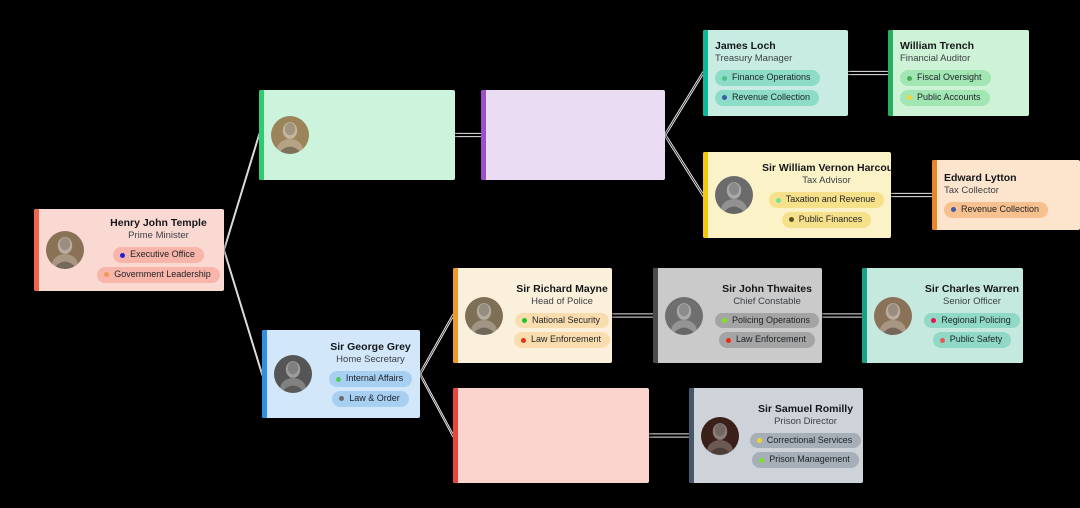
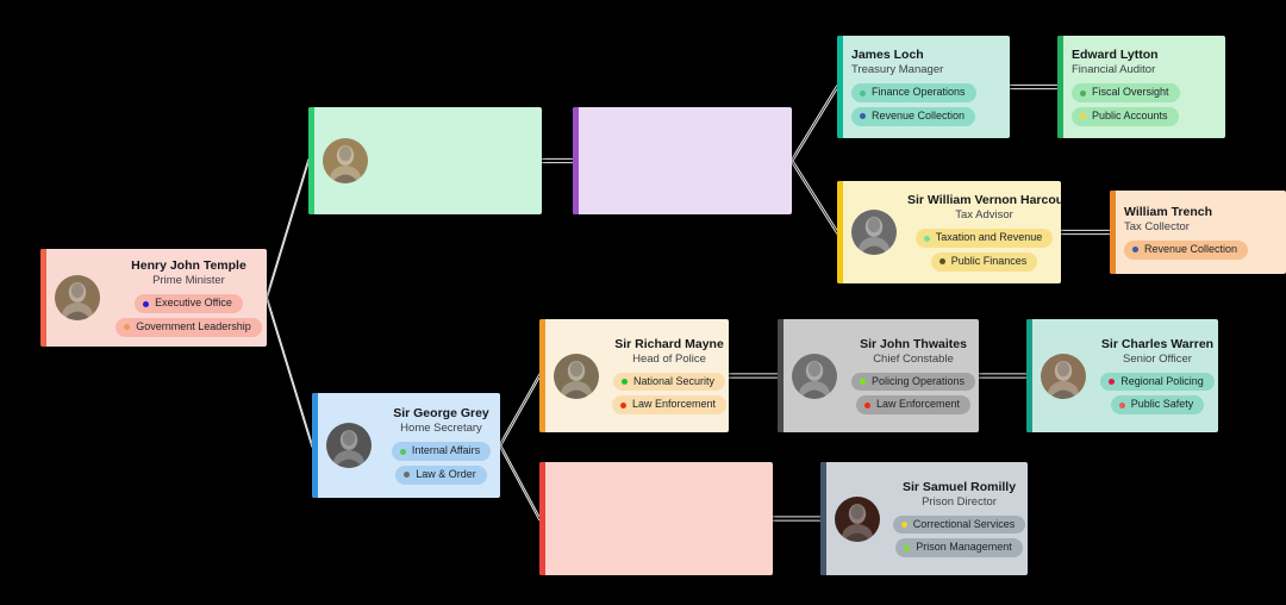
  Henry John Temple
  Prime Minister
  Executive Office
  Government Leadership
  James Loch
  Treasury Manager
  Finance Operations
  Revenue Collection
- William Trench
+ Edward Lytton
  Financial Auditor
  Fiscal Oversight
  Public Accounts
  Sir William Vernon Harcou
  Tax Advisor
  Taxation and Revenue
  Public Finances
- Edward Lytton
+ William Trench
  Tax Collector
  Revenue Collection
  Sir George Grey
  Home Secretary
  Internal Affairs
  Law & Order
  Sir Richard Mayne
  Head of Police
  National Security
  Law Enforcement
  Sir John Thwaites
  Chief Constable
  Policing Operations
  Law Enforcement
  Sir Charles Warren
  Senior Officer
  Regional Policing
  Public Safety
  Sir Samuel Romilly
  Prison Director
  Correctional Services
  Prison Management
